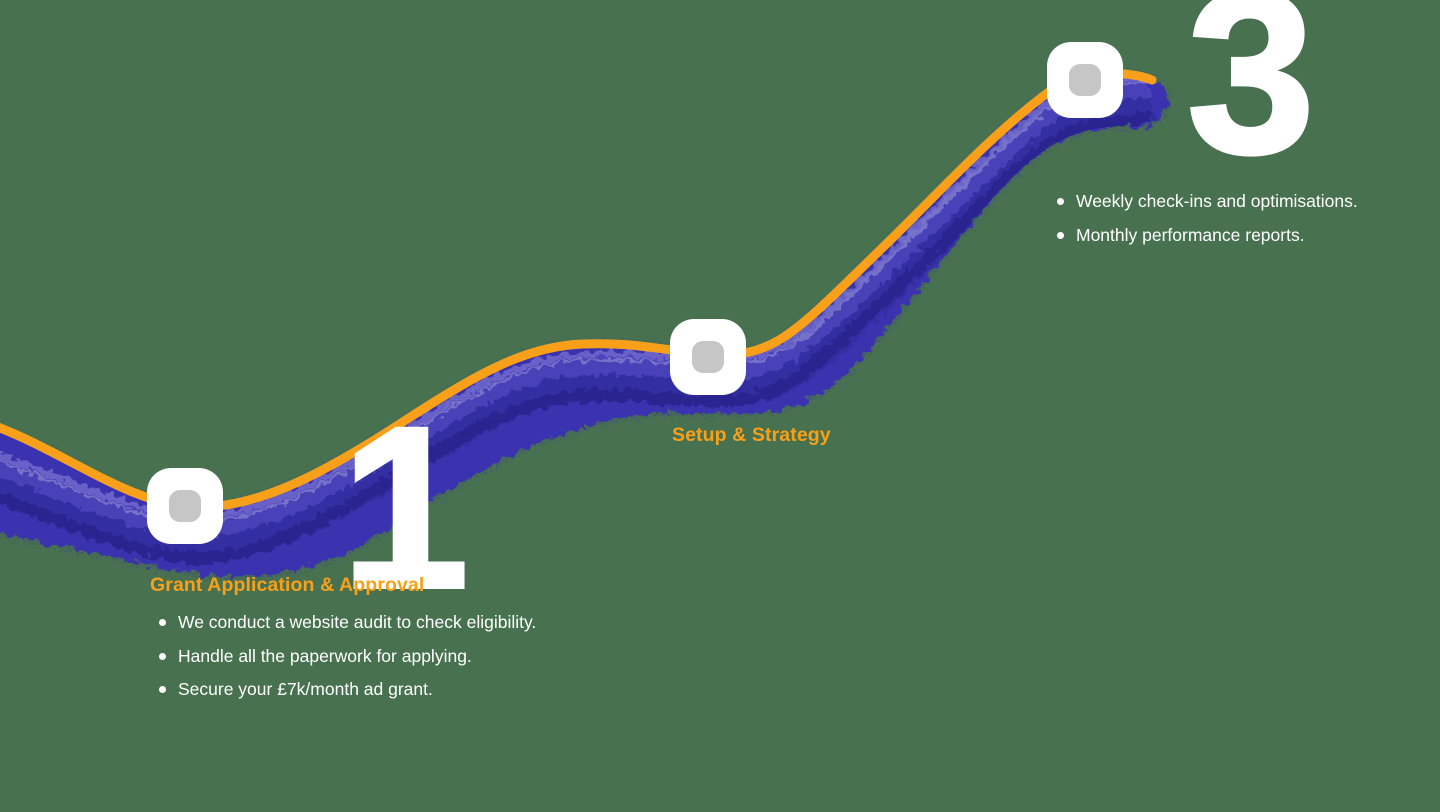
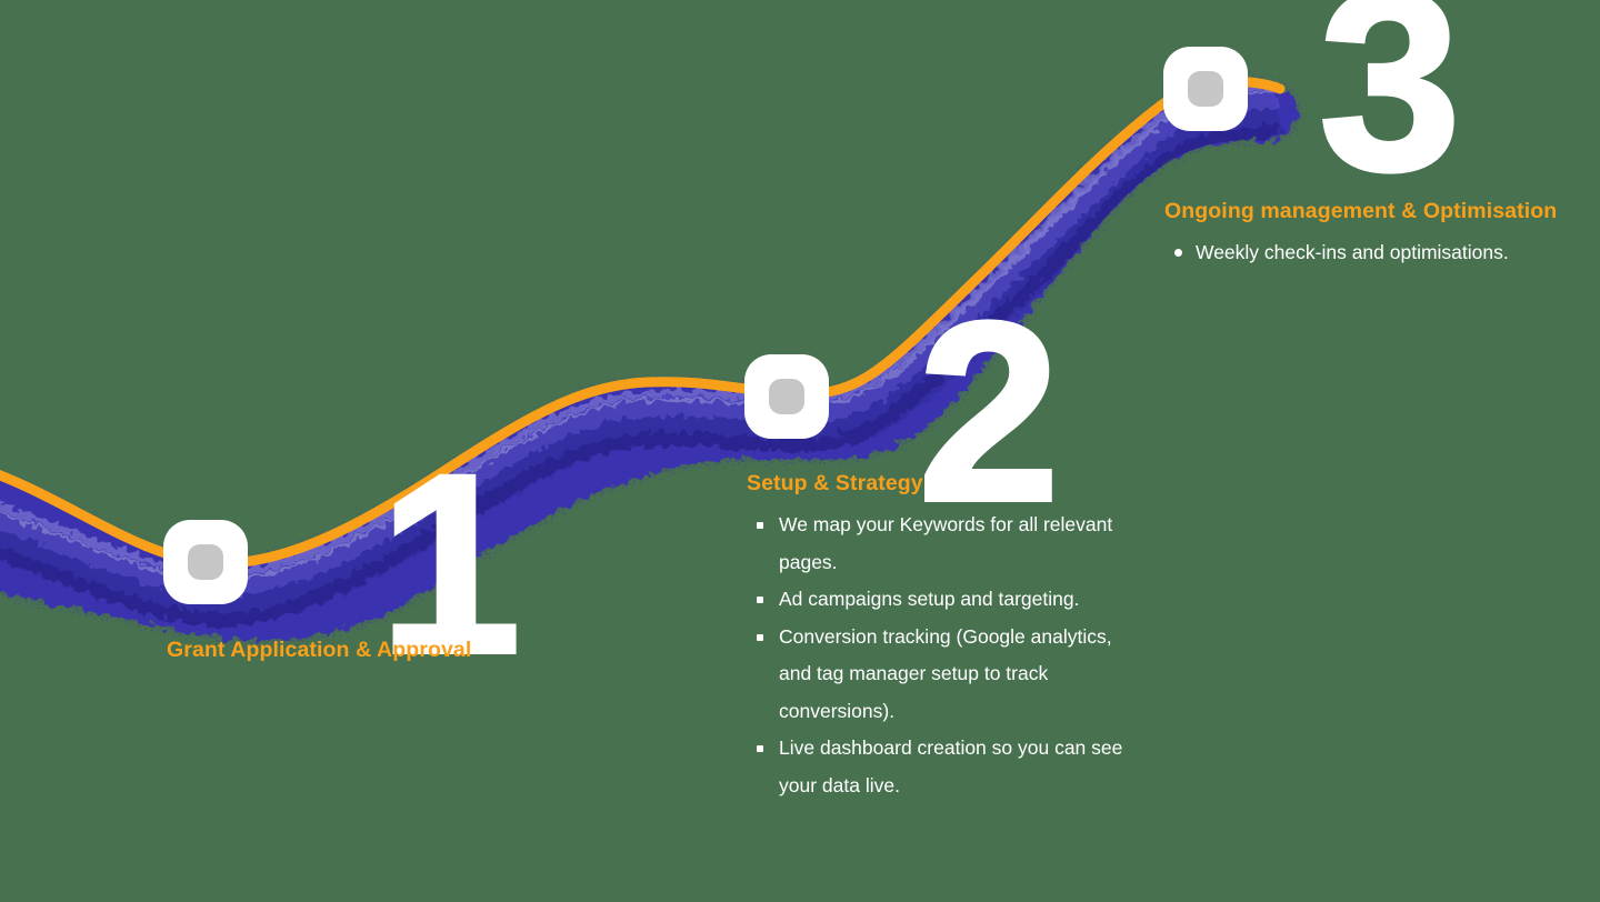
  1
+ 2
  3
  Grant Application & Approval
- We conduct a website audit to check eligibility.
- Handle all the paperwork for applying.
- Secure your £7k/month ad grant.
  Setup & Strategy
+ We map your Keywords for all relevant pages.
+ Ad campaigns setup and targeting.
+ Conversion tracking (Google analytics, and tag manager setup to track conversions).
+ Live dashboard creation so you can see your data live.
+ Ongoing management & Optimisation
  Weekly check-ins and optimisations.
- Monthly performance reports.
